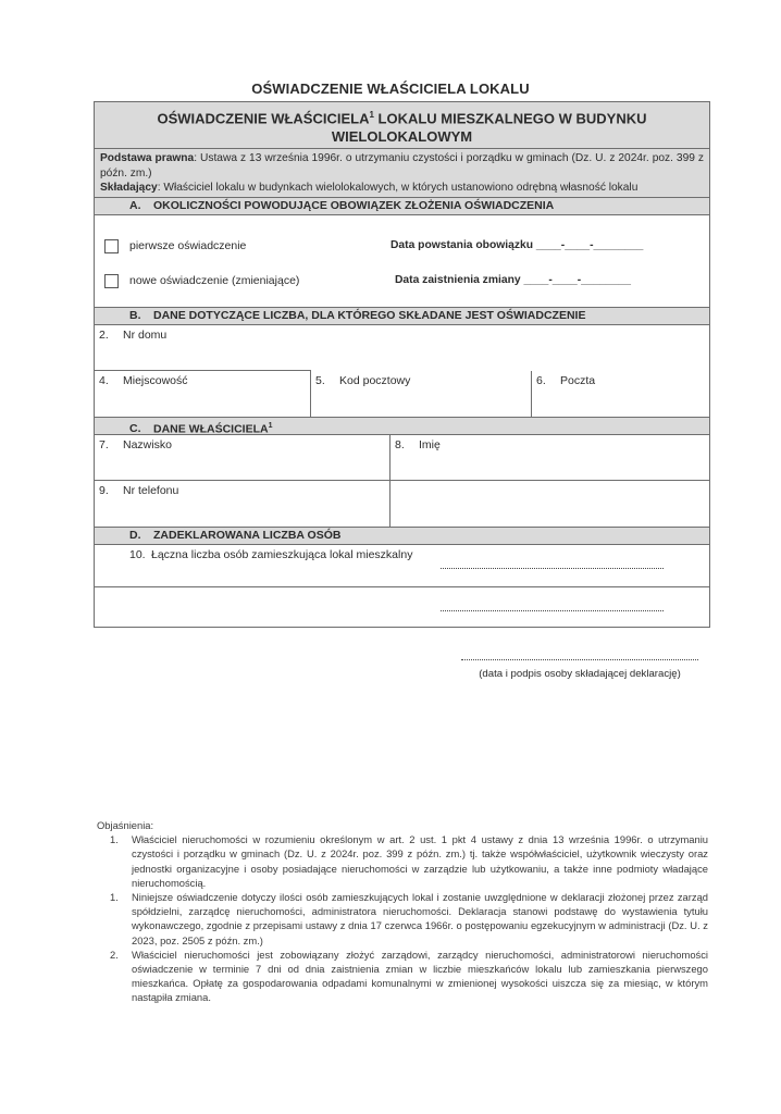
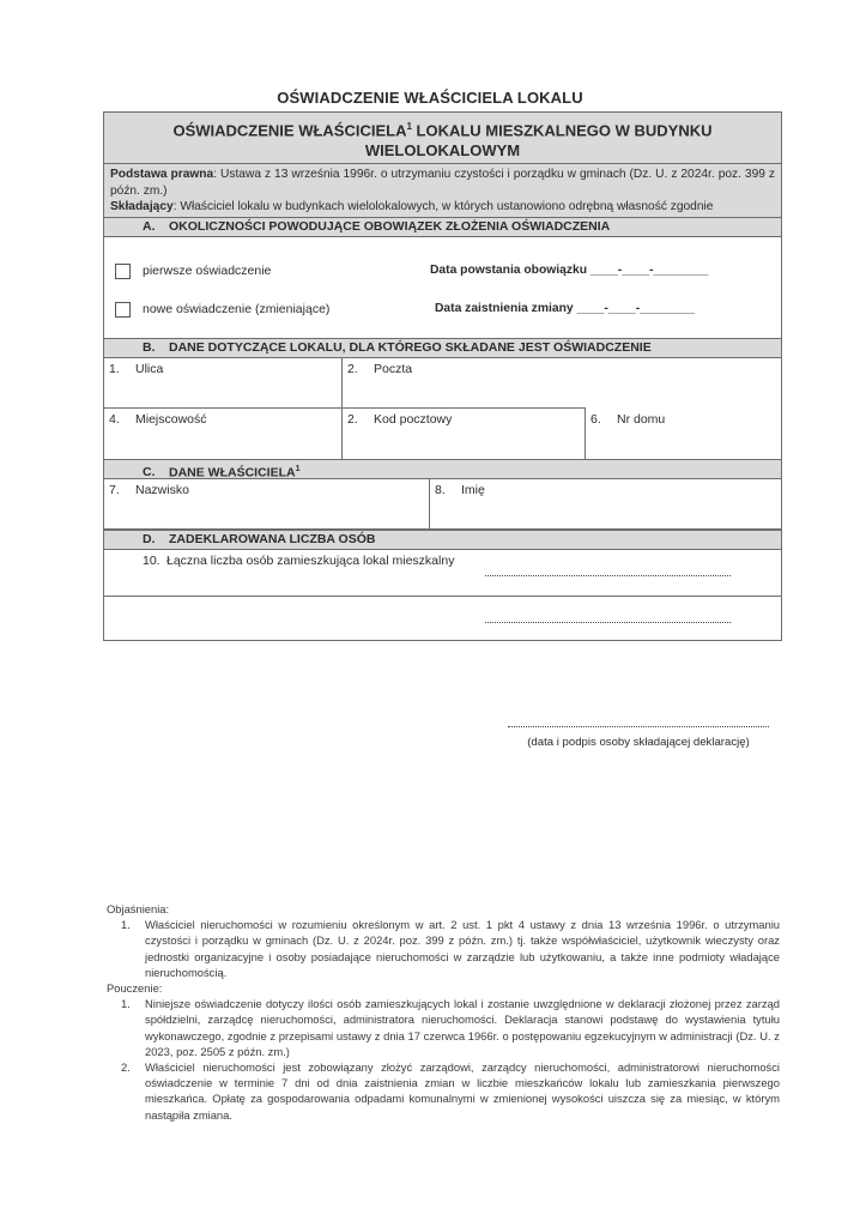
  OŚWIADCZENIE WŁAŚCICIELA LOKALU
  OŚWIADCZENIE WŁAŚCICIELA1 LOKALU MIESZKALNEGO W BUDYNKU
  WIELOLOKALOWYM
  Podstawa prawna: Ustawa z 13 września 1996r. o utrzymaniu czystości i porządku w gminach (Dz. U. z 2024r. poz. 399 z późn. zm.)
- Składający: Właściciel lokalu w budynkach wielolokalowych, w których ustanowiono odrębną własność lokalu
+ Składający: Właściciel lokalu w budynkach wielolokalowych, w których ustanowiono odrębną własność zgodnie
  A. OKOLICZNOŚCI POWODUJĄCE OBOWIĄZEK ZŁOŻENIA OŚWIADCZENIA
  pierwsze oświadczenie
  Data powstania obowiązku ____-____-________
  nowe oświadczenie (zmieniające)
  Data zaistnienia zmiany ____-____-________
- B. DANE DOTYCZĄCE LICZBA, DLA KTÓREGO SKŁADANE JEST OŚWIADCZENIE
+ B. DANE DOTYCZĄCE LOKALU, DLA KTÓREGO SKŁADANE JEST OŚWIADCZENIE
+ 1. Ulica
- 2. Nr domu
+ 2. Poczta
  4. Miejscowość
- 5. Kod pocztowy
+ 2. Kod pocztowy
- 6. Poczta
+ 6. Nr domu
  C. DANE WŁAŚCICIELA
  7. Nazwisko
  8. Imię
- 9. Nr telefonu
  D. ZADEKLAROWANA LICZBA OSÓB
  10. Łączna liczba osób zamieszkująca lokal mieszkalny
  (data i podpis osoby składającej deklarację)
  Objaśnienia:
  1.
  Właściciel nieruchomości w rozumieniu określonym w art. 2 ust. 1 pkt 4 ustawy z dnia 13 września 1996r. o utrzymaniu czystości i porządku w gminach (Dz. U. z 2024r. poz. 399 z późn. zm.) tj. także współwłaściciel, użytkownik wieczysty oraz jednostki organizacyjne i osoby posiadające nieruchomości w zarządzie lub użytkowaniu, a także inne podmioty władające nieruchomością.
+ Pouczenie:
  1.
  Niniejsze oświadczenie dotyczy ilości osób zamieszkujących lokal i zostanie uwzględnione w deklaracji złożonej przez zarząd spółdzielni, zarządcę nieruchomości, administratora nieruchomości. Deklaracja stanowi podstawę do wystawienia tytułu wykonawczego, zgodnie z przepisami ustawy z dnia 17 czerwca 1966r. o postępowaniu egzekucyjnym w administracji (Dz. U. z 2023, poz. 2505 z późn. zm.)
  2.
  Właściciel nieruchomości jest zobowiązany złożyć zarządowi, zarządcy nieruchomości, administratorowi nieruchomości oświadczenie w terminie 7 dni od dnia zaistnienia zmian w liczbie mieszkańców lokalu lub zamieszkania pierwszego mieszkańca. Opłatę za gospodarowania odpadami komunalnymi w zmienionej wysokości uiszcza się za miesiąc, w którym nastąpiła zmiana.
